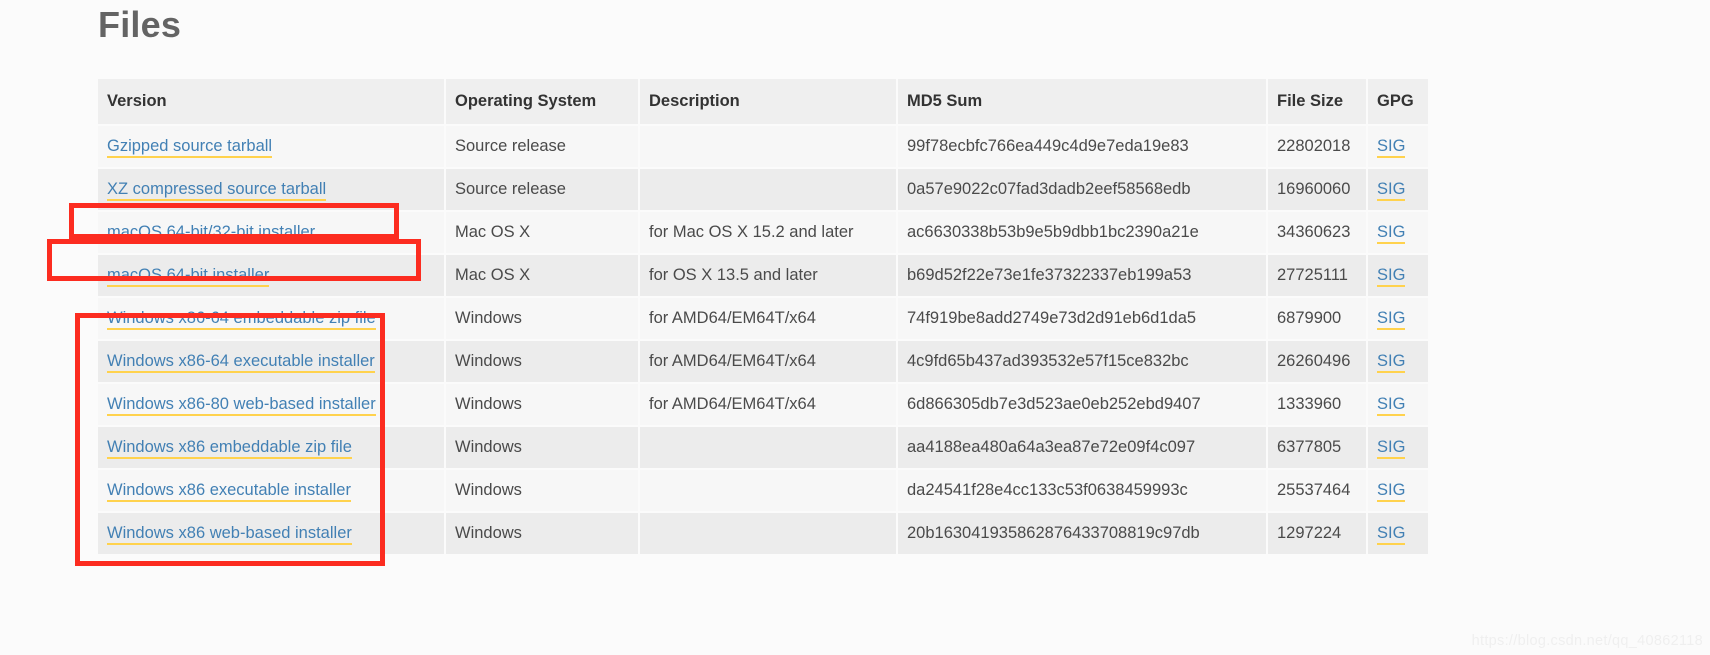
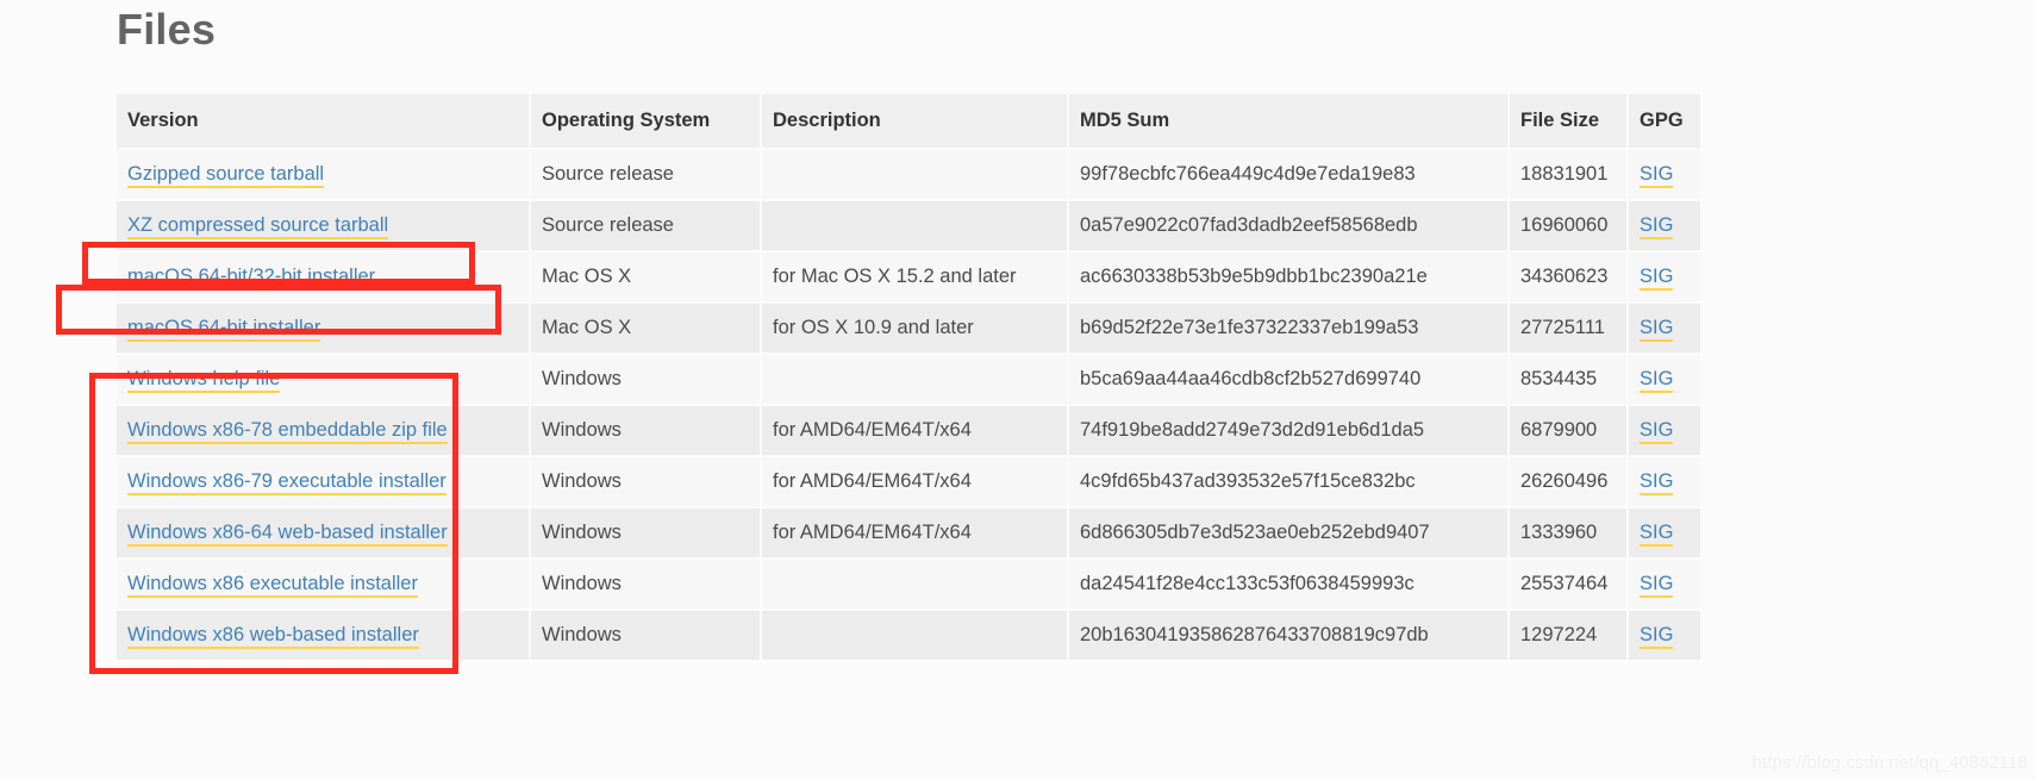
  Files
  Version	Operating System	Description	MD5 Sum	File Size	GPG
- Gzipped source tarball	Source release		99f78ecbfc766ea449c4d9e7eda19e83	22802018	SIG
+ Gzipped source tarball	Source release		99f78ecbfc766ea449c4d9e7eda19e83	18831901	SIG
  XZ compressed source tarball	Source release		0a57e9022c07fad3dadb2eef58568edb	16960060	SIG
  macOS 64-bit/32-bit installer	Mac OS X	for Mac OS X 15.2 and later	ac6630338b53b9e5b9dbb1bc2390a21e	34360623	SIG
- macOS 64-bit installer	Mac OS X	for OS X 13.5 and later	b69d52f22e73e1fe37322337eb199a53	27725111	SIG
+ macOS 64-bit installer	Mac OS X	for OS X 10.9 and later	b69d52f22e73e1fe37322337eb199a53	27725111	SIG
+ Windows help file	Windows		b5ca69aa44aa46cdb8cf2b527d699740	8534435	SIG
- Windows x86-64 embeddable zip file	Windows	for AMD64/EM64T/x64	74f919be8add2749e73d2d91eb6d1da5	6879900	SIG
+ Windows x86-78 embeddable zip file	Windows	for AMD64/EM64T/x64	74f919be8add2749e73d2d91eb6d1da5	6879900	SIG
- Windows x86-64 executable installer	Windows	for AMD64/EM64T/x64	4c9fd65b437ad393532e57f15ce832bc	26260496	SIG
+ Windows x86-79 executable installer	Windows	for AMD64/EM64T/x64	4c9fd65b437ad393532e57f15ce832bc	26260496	SIG
- Windows x86-80 web-based installer	Windows	for AMD64/EM64T/x64	6d866305db7e3d523ae0eb252ebd9407	1333960	SIG
+ Windows x86-64 web-based installer	Windows	for AMD64/EM64T/x64	6d866305db7e3d523ae0eb252ebd9407	1333960	SIG
- Windows x86 embeddable zip file	Windows		aa4188ea480a64a3ea87e72e09f4c097	6377805	SIG
  Windows x86 executable installer	Windows		da24541f28e4cc133c53f0638459993c	25537464	SIG
  Windows x86 web-based installer	Windows		20b163041935862876433708819c97db	1297224	SIG
